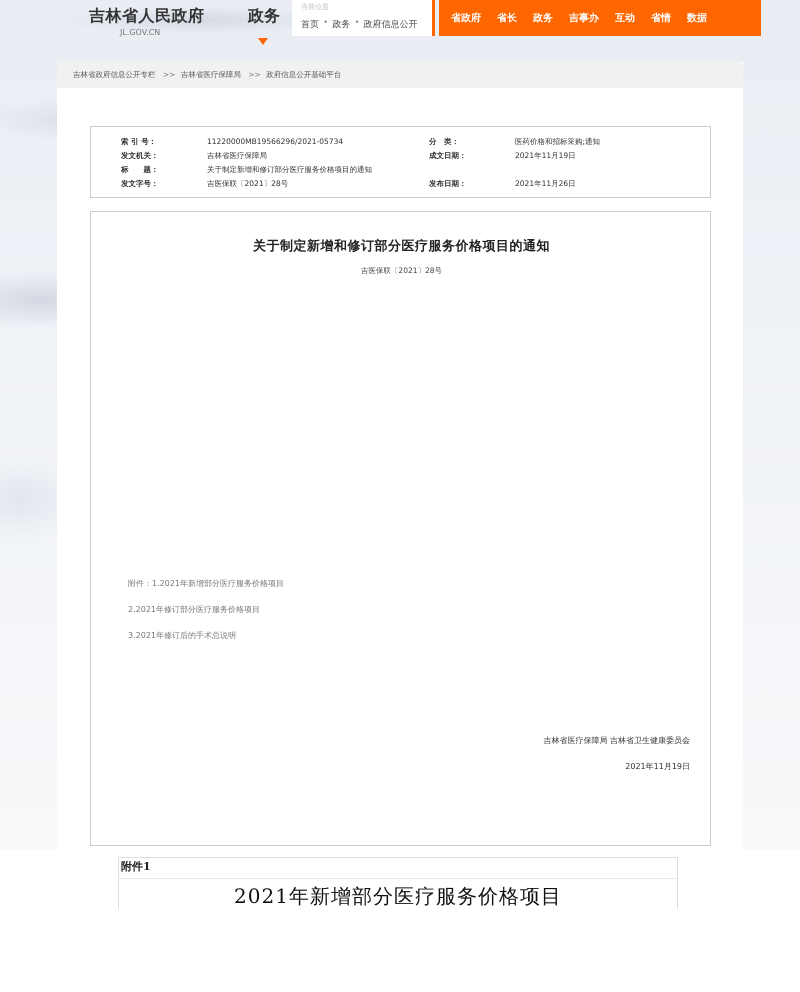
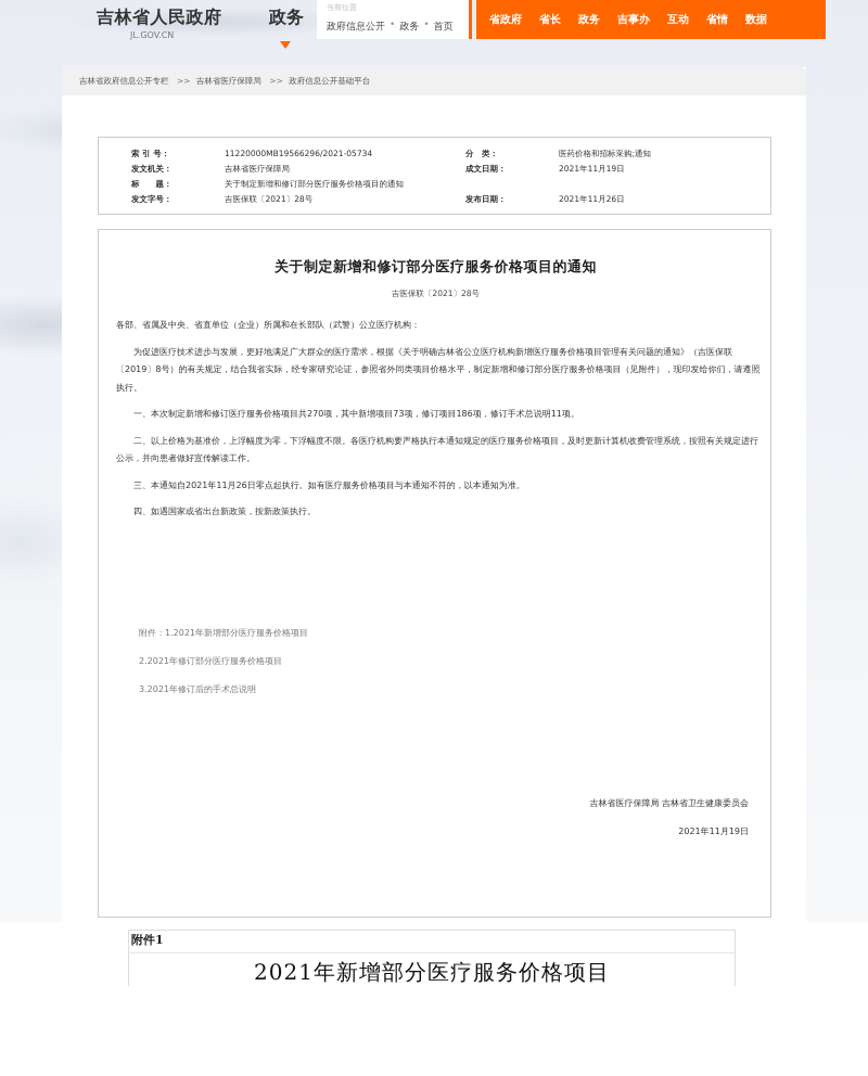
  吉林省人民政府
  JL.GOV.CN
  政务
  当前位置
- 首页
+ 政府信息公开
  •
  政务
  •
- 政府信息公开
+ 首页
  省政府
  省长
  政务
  吉事办
  互动
  省情
  数据
  吉林省政府信息公开专栏 >> 吉林省医疗保障局 >> 政府信息公开基础平台
  索 引 号：
  11220000MB19566296/2021-05734
  发文机关：
  吉林省医疗保障局
  标 题：
  关于制定新增和修订部分医疗服务价格项目的通知
  发文字号：
  吉医保联〔2021〕28号
  分 类：
  医药价格和招标采购;通知
  成文日期：
  2021年11月19日
  发布日期：
  2021年11月26日
  关于制定新增和修订部分医疗服务价格项目的通知
  吉医保联〔2021〕28号
+ 各部、省属及中央、省直单位（企业）所属和在长部队（武警）公立医疗机构：
+ 为促进医疗技术进步与发展，更好地满足广大群众的医疗需求，根据《关于明确吉林省公立医疗机构新增医疗服务价格项目管理有关问题的通知》（吉医保联〔2019〕8号）的有关规定，结合我省实际，经专家研究论证，参照省外同类项目价格水平，制定新增和修订部分医疗服务价格项目（见附件），现印发给你们，请遵照执行。
+ 一、本次制定新增和修订医疗服务价格项目共270项，其中新增项目73项，修订项目186项，修订手术总说明11项。
+ 二、以上价格为基准价，上浮幅度为零，下浮幅度不限。各医疗机构要严格执行本通知规定的医疗服务价格项目，及时更新计算机收费管理系统，按照有关规定进行公示，并向患者做好宣传解读工作。
+ 三、本通知自2021年11月26日零点起执行。如有医疗服务价格项目与本通知不符的，以本通知为准。
+ 四、如遇国家或省出台新政策，按新政策执行。
  附件：1.2021年新增部分医疗服务价格项目
  2.2021年修订部分医疗服务价格项目
  3.2021年修订后的手术总说明
  吉林省医疗保障局 吉林省卫生健康委员会
  2021年11月19日
  附件1
  2021年新增部分医疗服务价格项目
